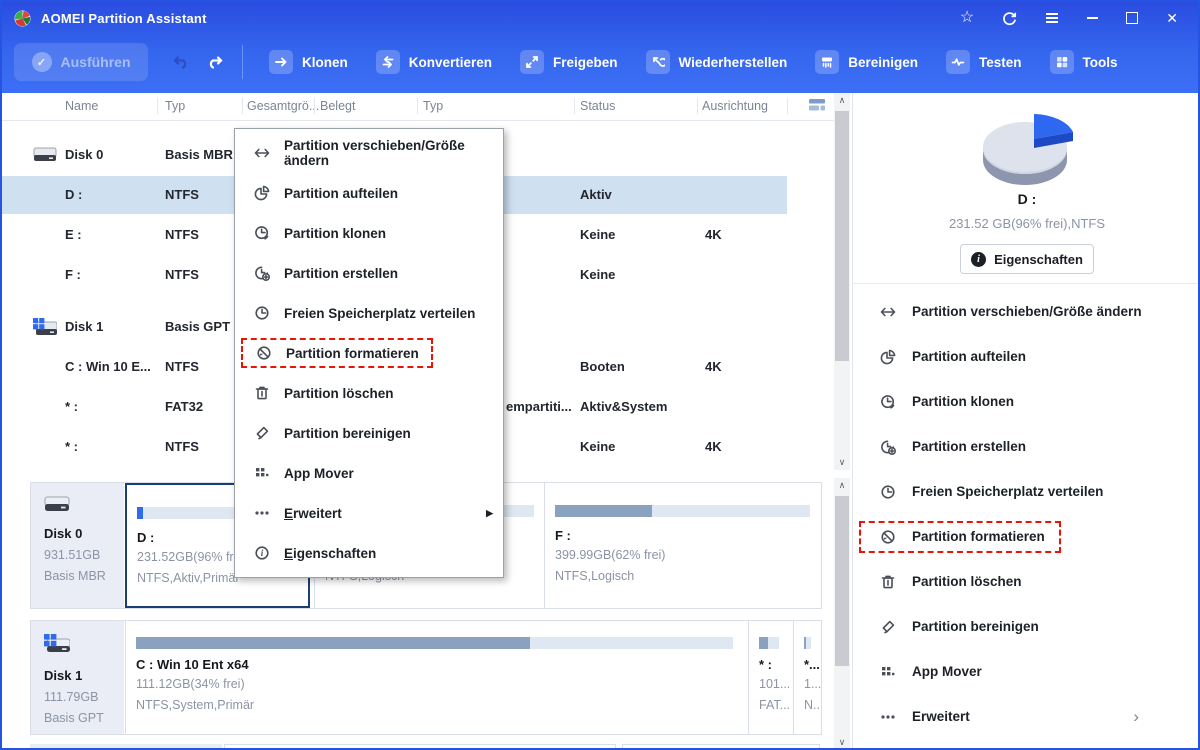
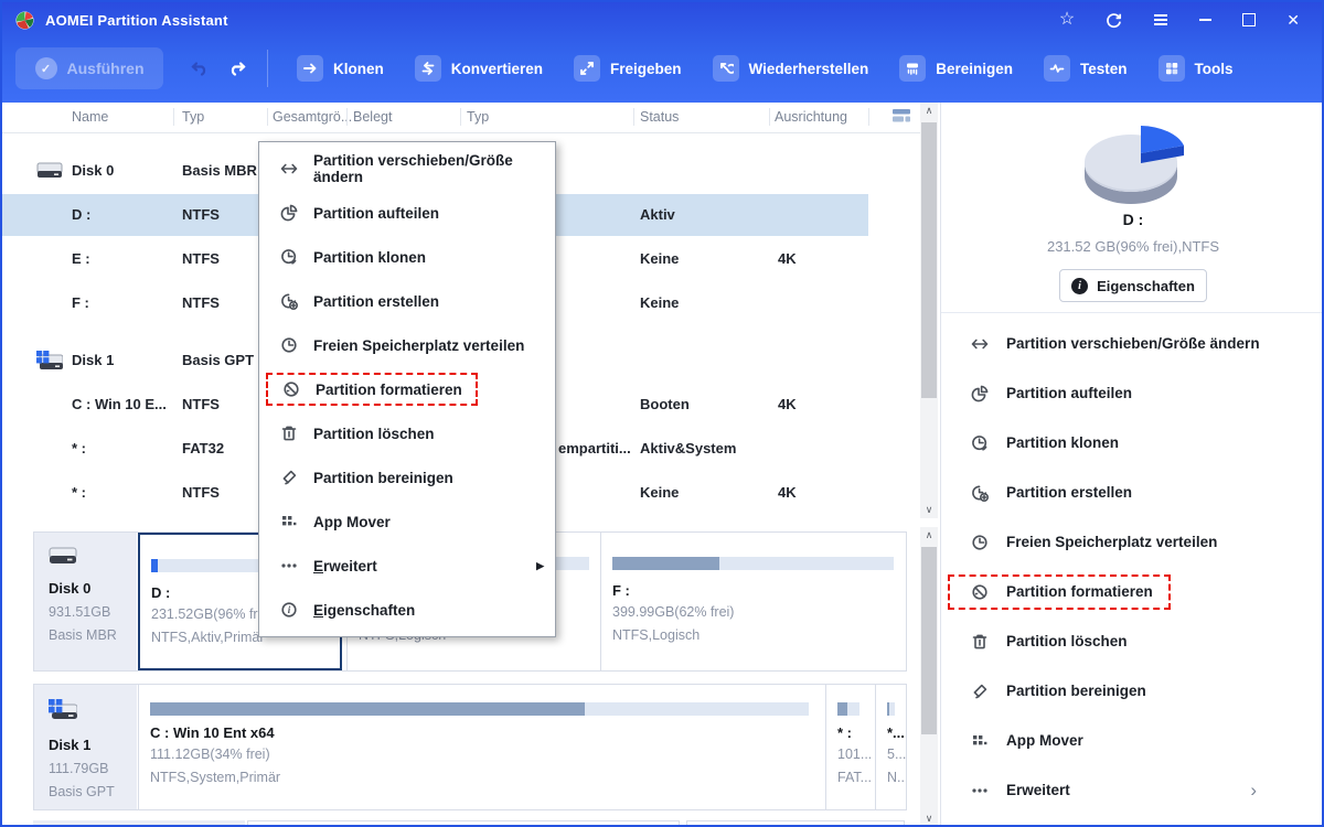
  AOMEI Partition Assistant
  ☆
  ✕
  ✓
  Ausführen
  Klonen
  Konvertieren
  Freigeben
  Wiederherstellen
  Bereinigen
  Testen
  Tools
  Name
  Typ
  Gesamtgrö...
  Belegt
  Typ
  Status
  Ausrichtung
  Disk 0
  Basis MBR
  D :
  NTFS
  Aktiv
  E :
  NTFS
  Keine
  4K
  F :
  NTFS
  Keine
  Disk 1
  Basis GPT
  C : Win 10 E...
  NTFS
  Booten
  4K
  * :
  FAT32
  empartiti...
  Aktiv&System
  * :
  NTFS
  Keine
  4K
  ∧
  ∨
  Disk 0
  931.51GB
  Basis MBR
  D :
  231.52GB(96% fr
  NTFS,Aktiv,Primär
  F :
  399.99GB(62% frei)
  NTFS,Logisch
  Disk 1
  111.79GB
  Basis GPT
  C : Win 10 Ent x64
  111.12GB(34% frei)
  NTFS,System,Primär
  * :
  101...
  FAT...
  *...
- 1...
+ 5...
  N..
  ∧
  ∨
  D :
  231.52 GB(96% frei),NTFS
  i
  Eigenschaften
  Partition verschieben/Größe ändern
  Partition aufteilen
  Partition klonen
  Partition erstellen
  Freien Speicherplatz verteilen
  Partition formatieren
  Partition löschen
  Partition bereinigen
  App Mover
  Erweitert
  ›
  Partition verschieben/Größe ändern
  Partition aufteilen
  Partition klonen
  Partition erstellen
  Freien Speicherplatz verteilen
  Partition formatieren
  Partition löschen
  Partition bereinigen
  App Mover
  Erweitert
  ▶
  i
  Eigenschaften
